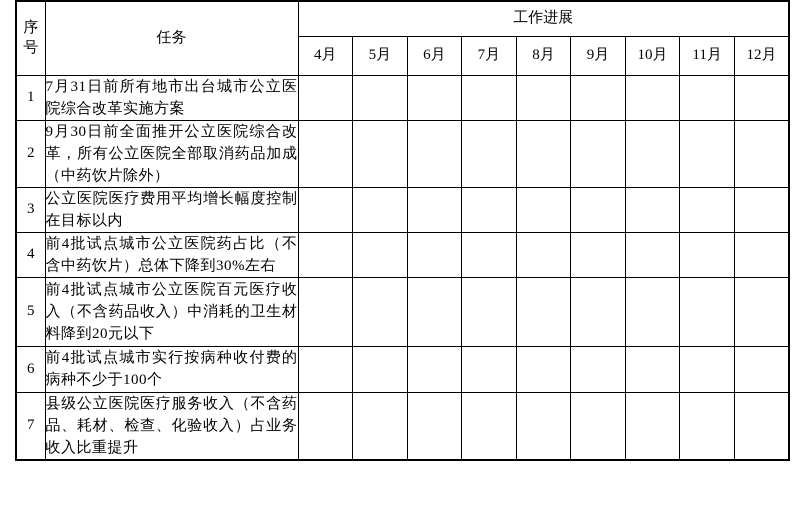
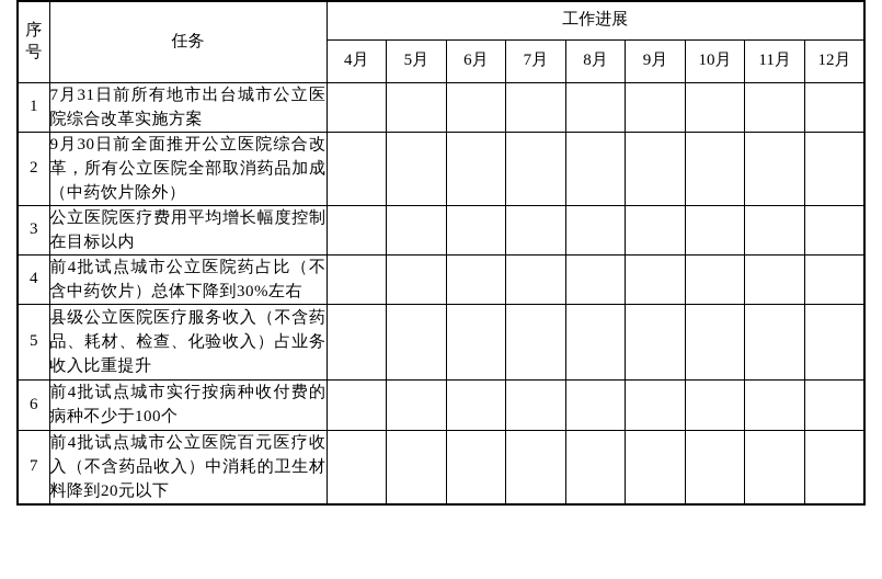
  序号	任务	工作进展
  4月	5月	6月	7月	8月	9月	10月	11月	12月
  1	7月31日前所有地市出台城市公立医院综合改革实施方案
  2	9月30日前全面推开公立医院综合改革，所有公立医院全部取消药品加成（中药饮片除外）
  3	公立医院医疗费用平均增长幅度控制在目标以内
  4	前4批试点城市公立医院药占比（不含中药饮片）总体下降到30%左右
- 5	前4批试点城市公立医院百元医疗收入（不含药品收入）中消耗的卫生材料降到20元以下
+ 5	县级公立医院医疗服务收入（不含药品、耗材、检查、化验收入）占业务收入比重提升
  6	前4批试点城市实行按病种收付费的病种不少于100个
- 7	县级公立医院医疗服务收入（不含药品、耗材、检查、化验收入）占业务收入比重提升
+ 7	前4批试点城市公立医院百元医疗收入（不含药品收入）中消耗的卫生材料降到20元以下
